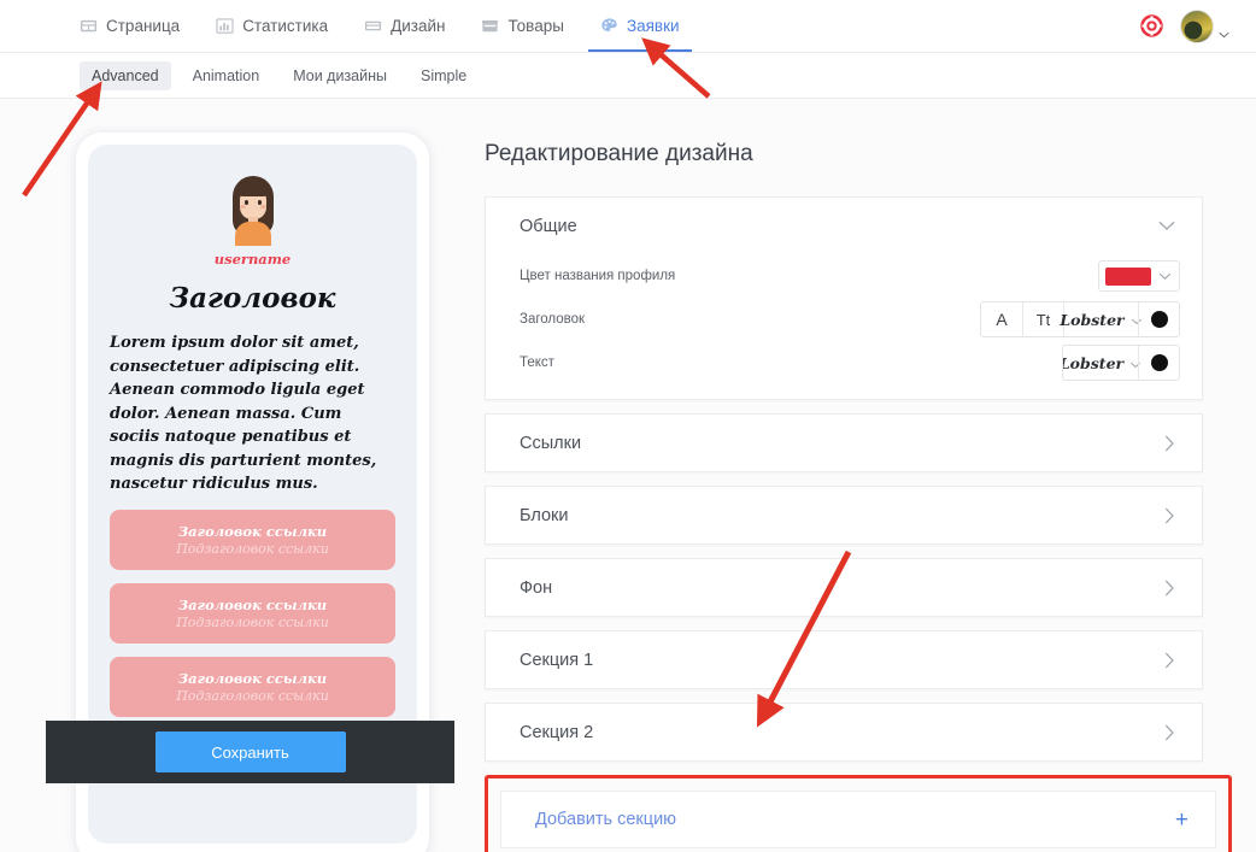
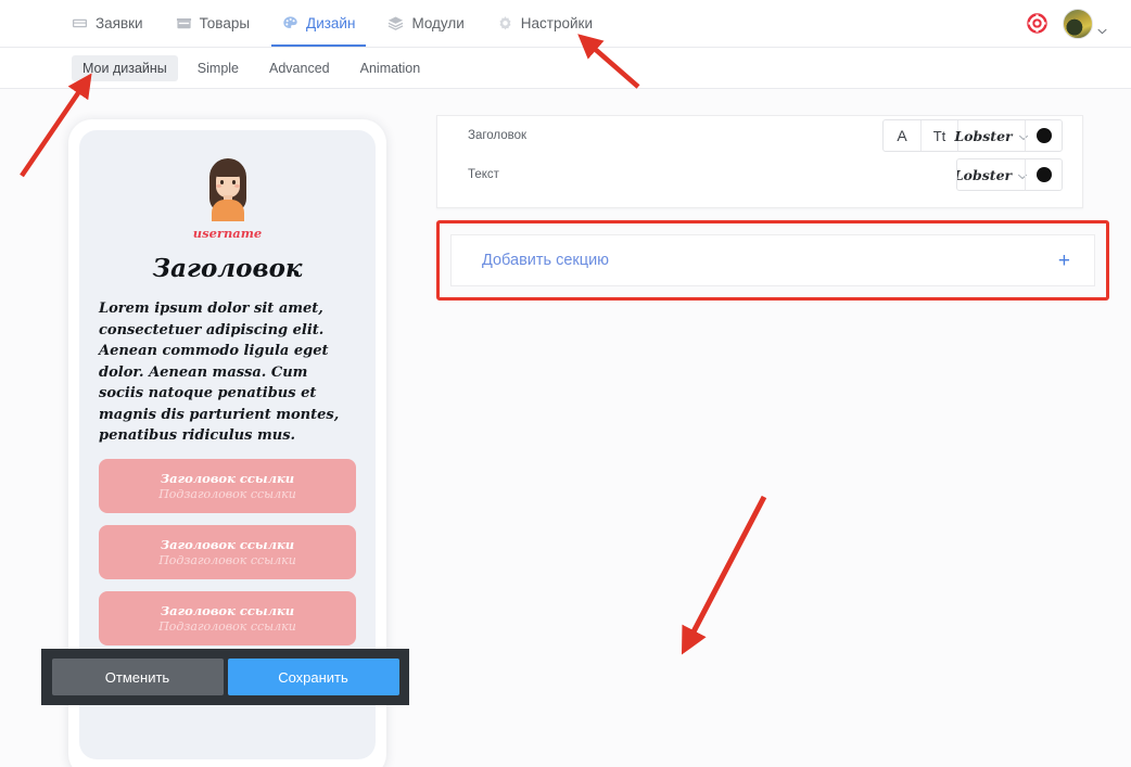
- Страница
- Статистика
- Дизайн
+ Заявки
  Товары
- Заявки
+ Дизайн
+ Модули
+ Настройки
- Advanced
+ Мои дизайны
- Animation
+ Simple
- Мои дизайны
+ Advanced
- Simple
+ Animation
  username
  Заголовок
- Lorem ipsum dolor sit amet, consectetuer adipiscing elit. Aenean commodo ligula eget dolor. Aenean massa. Cum sociis natoque penatibus et magnis dis parturient montes, nascetur ridiculus mus.
+ Lorem ipsum dolor sit amet, consectetuer adipiscing elit. Aenean commodo ligula eget dolor. Aenean massa. Cum sociis natoque penatibus et magnis dis parturient montes, penatibus ridiculus mus.
  Заголовок ссылки
  Подзаголовок ссылки
  Заголовок ссылки
  Подзаголовок ссылки
  Заголовок ссылки
  Подзаголовок ссылки
+ Отменить
  Сохранить
- Редактирование дизайна
- Общие
- Цвет названия профиля
  Заголовок
  A
  Tt
  Lobster
  Текст
  Lobster
- Ссылки
- Блоки
- Фон
- Секция 1
- Секция 2
  Добавить секцию
  +
